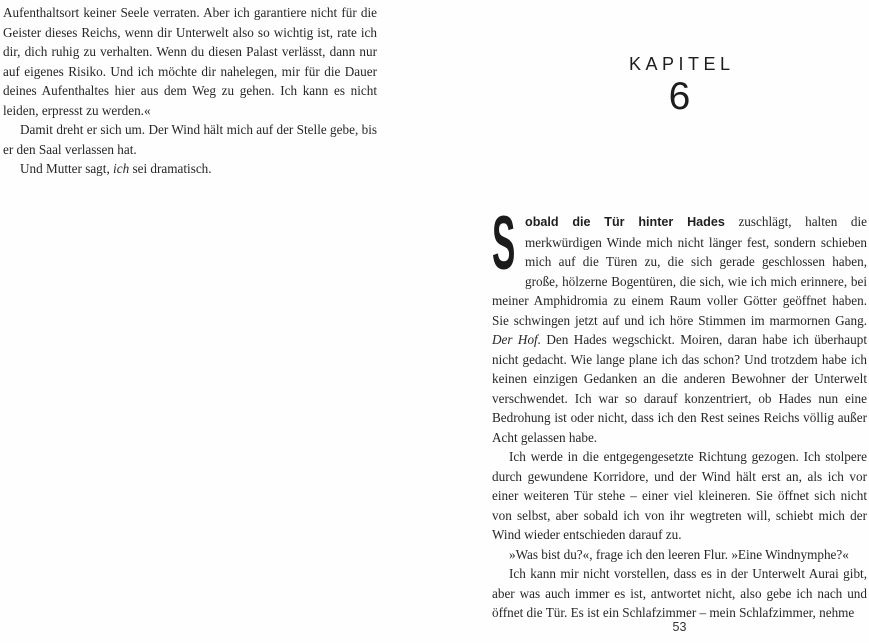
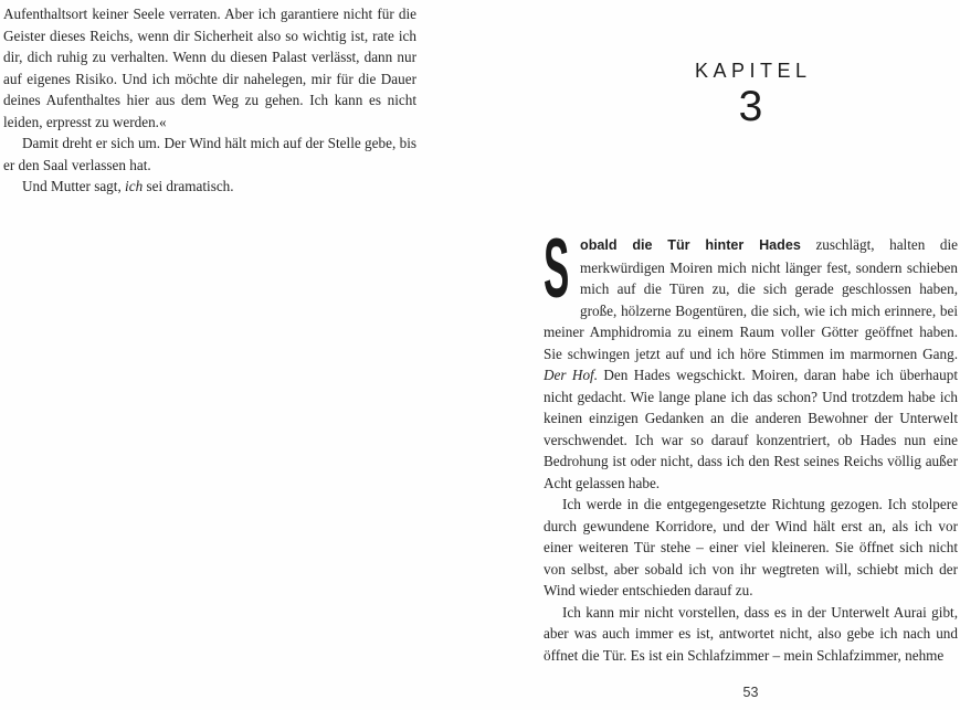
- Aufenthaltsort keiner Seele verraten. Aber ich garantiere nicht für die Geister dieses Reichs, wenn dir Unterwelt also so wichtig ist, rate ich dir, dich ruhig zu verhalten. Wenn du diesen Palast verlässt, dann nur auf eigenes Risiko. Und ich möchte dir nahelegen, mir für die Dauer deines Aufenthaltes hier aus dem Weg zu gehen. Ich kann es nicht leiden, erpresst zu werden.«
+ Aufenthaltsort keiner Seele verraten. Aber ich garantiere nicht für die Geister dieses Reichs, wenn dir Sicherheit also so wichtig ist, rate ich dir, dich ruhig zu verhalten. Wenn du diesen Palast verlässt, dann nur auf eigenes Risiko. Und ich möchte dir nahelegen, mir für die Dauer deines Aufenthaltes hier aus dem Weg zu gehen. Ich kann es nicht leiden, erpresst zu werden.«
  Damit dreht er sich um. Der Wind hält mich auf der Stelle gebe, bis er den Saal verlassen hat.
  Und Mutter sagt, ich sei dramatisch.
  KAPITEL
- 6
+ 3
  S
- obald die Tür hinter Hades zuschlägt, halten die merkwürdigen Winde mich nicht länger fest, sondern schieben mich auf die Türen zu, die sich gerade geschlossen haben, große, hölzerne Bogentüren, die sich, wie ich mich erinnere, bei meiner Amphidromia zu einem Raum voller Götter geöffnet haben. Sie schwingen jetzt auf und ich höre Stimmen im marmornen Gang. Der Hof. Den Hades wegschickt. Moiren, daran habe ich überhaupt nicht gedacht. Wie lange plane ich das schon? Und trotzdem habe ich keinen einzigen Gedanken an die anderen Bewohner der Unterwelt verschwendet. Ich war so darauf konzentriert, ob Hades nun eine Bedrohung ist oder nicht, dass ich den Rest seines Reichs völlig außer Acht gelassen habe.
+ obald die Tür hinter Hades zuschlägt, halten die merkwürdigen Moiren mich nicht länger fest, sondern schieben mich auf die Türen zu, die sich gerade geschlossen haben, große, hölzerne Bogentüren, die sich, wie ich mich erinnere, bei meiner Amphidromia zu einem Raum voller Götter geöffnet haben. Sie schwingen jetzt auf und ich höre Stimmen im marmornen Gang. Der Hof. Den Hades wegschickt. Moiren, daran habe ich überhaupt nicht gedacht. Wie lange plane ich das schon? Und trotzdem habe ich keinen einzigen Gedanken an die anderen Bewohner der Unterwelt verschwendet. Ich war so darauf konzentriert, ob Hades nun eine Bedrohung ist oder nicht, dass ich den Rest seines Reichs völlig außer Acht gelassen habe.
  Ich werde in die entgegengesetzte Richtung gezogen. Ich stolpere durch gewundene Korridore, und der Wind hält erst an, als ich vor einer weiteren Tür stehe – einer viel kleineren. Sie öffnet sich nicht von selbst, aber sobald ich von ihr wegtreten will, schiebt mich der Wind wieder entschieden darauf zu.
- »Was bist du?«, frage ich den leeren Flur. »Eine Windnymphe?«
  Ich kann mir nicht vorstellen, dass es in der Unterwelt Aurai gibt, aber was auch immer es ist, antwortet nicht, also gebe ich nach und öffnet die Tür. Es ist ein Schlafzimmer – mein Schlafzimmer, nehme
  53
